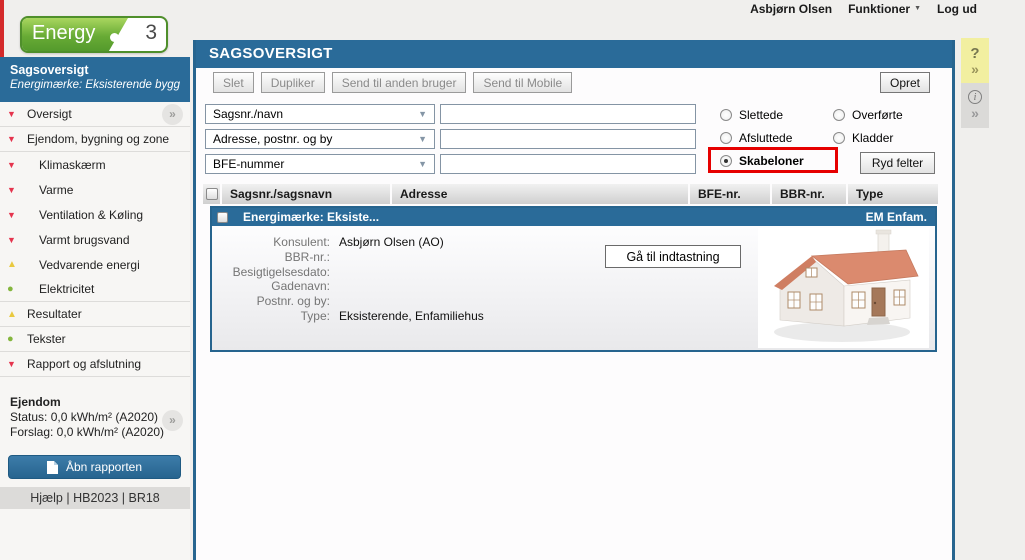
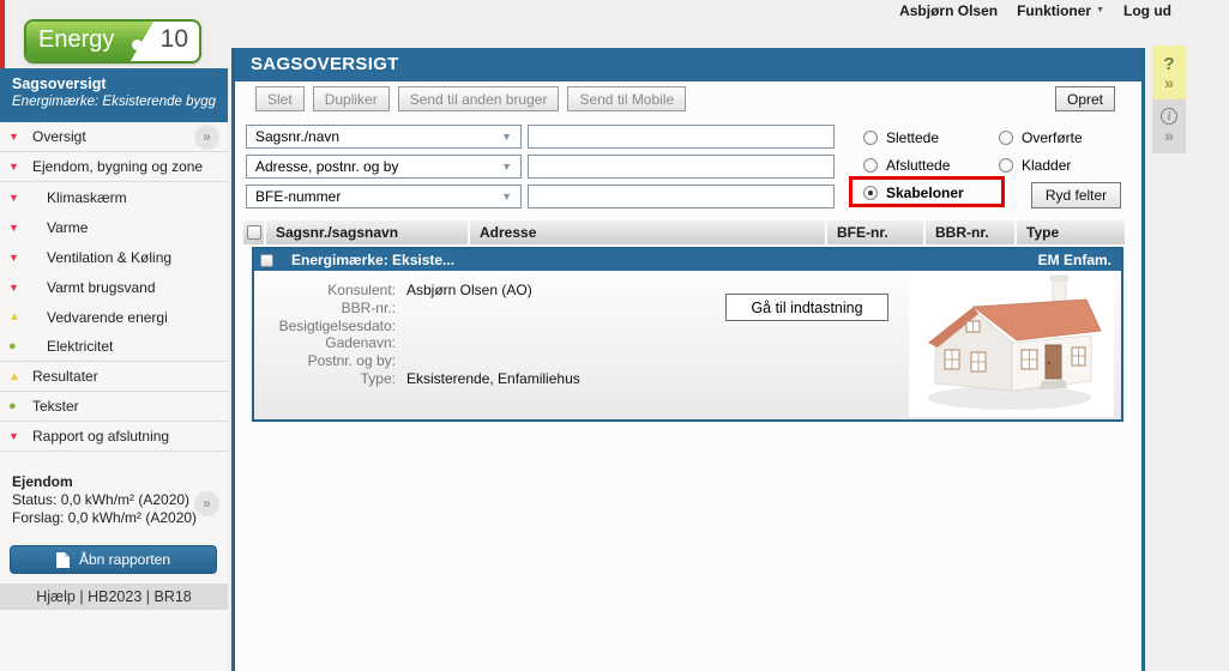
  Asbjørn Olsen
  Funktioner
  Log ud
  Energy
- 3
+ 10
  Sagsoversigt
  Energimærke: Eksisterende bygg
  ▼
  Oversigt
  »
  ▼
  Ejendom, bygning og zone
  ▼
  Klimaskærm
  ▼
  Varme
  ▼
  Ventilation & Køling
  ▼
  Varmt brugsvand
  ▲
  Vedvarende energi
  ●
  Elektricitet
  ▲
  Resultater
  ●
  Tekster
  ▼
  Rapport og afslutning
  Ejendom
  Status: 0,0 kWh/m² (A2020)
  Forslag: 0,0 kWh/m² (A2020)
  »
  Åbn rapporten
  Hjælp
  HB2023
  BR18
  SAGSOVERSIGT
  Slet
  Dupliker
  Send til anden bruger
  Send til Mobile
  Opret
  Sagsnr./navn
  ▼
  Adresse, postnr. og by
  ▼
  BFE-nummer
  ▼
  Slettede
  Overførte
  Afsluttede
  Kladder
  Skabeloner
  Ryd felter
  Sagsnr./sagsnavn
  Adresse
  BFE-nr.
  BBR-nr.
  Type
  Energimærke: Eksiste...
  EM Enfam.
  Konsulent:
  Asbjørn Olsen (AO)
  BBR-nr.:
  Besigtigelsesdato:
  Gadenavn:
  Postnr. og by:
  Type:
  Eksisterende, Enfamiliehus
  Gå til indtastning
  ?
  »
  i
  »
